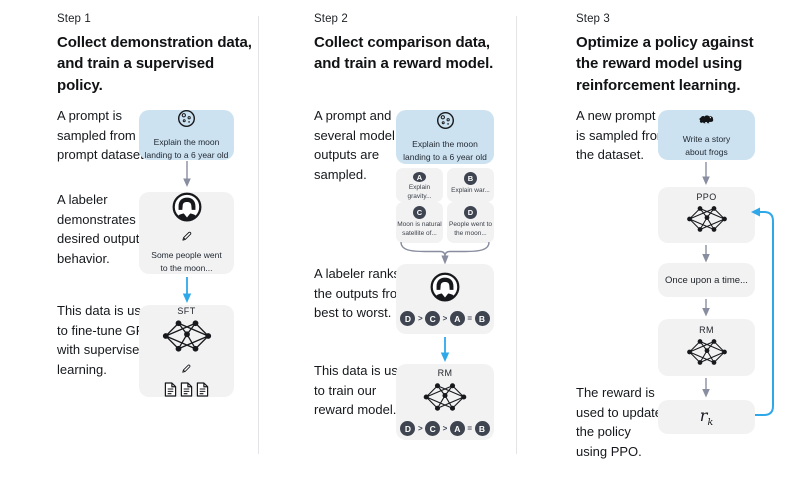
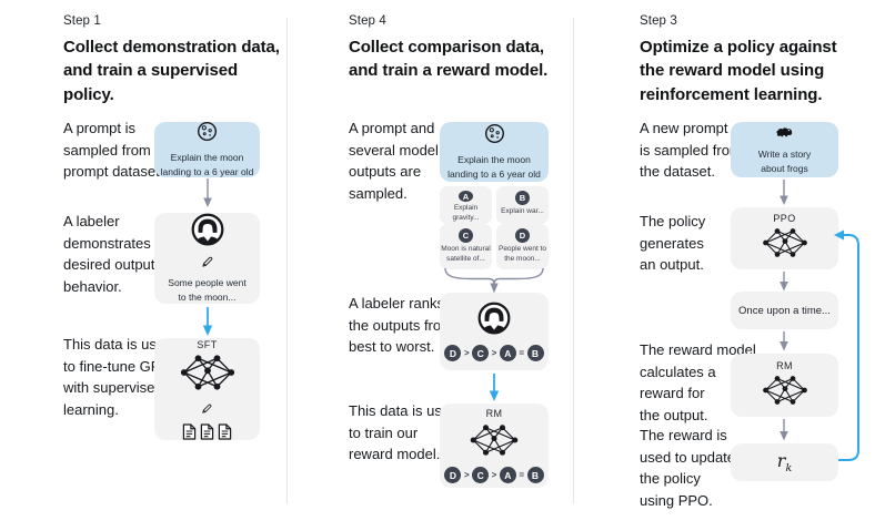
  Step 1
  Collect demonstration data,
  and train a supervised policy.
  A prompt is
  sampled from
  prompt datase
  A labeler
  demonstrates
  desired output
  behavior.
  This data is us
  to fine-tune G
  with supervise
  learning.
  Explain the moon
  landing to a 6 year old
  Some people went
  to the moon...
  SFT
- Step 2
+ Step 4
  Collect comparison data,
  and train a reward model.
  A prompt and
  several model
  outputs are
  sampled.
  A labeler rank
  the outputs fro
  best to worst.
  This data is us
  to train our
  reward model.
  Explain the moon
  landing to a 6 year old
  A
  B
  C
  D
  D
  >
  C
  >
  A
  =
  B
  RM
  D
  >
  C
  >
  A
  =
  B
  Step 3
  Optimize a policy against
  the reward model using
  reinforcement learning.
  A new prompt
  is sampled fro
  the dataset.
+ The policy
+ generates
+ an output.
+ The reward model
+ calculates a
+ reward for
+ the output.
  The reward is
  used to updat
  the policy
  using PPO.
  Write a story
  about frogs
  PPO
  Once upon a time...
  RM
  rk
